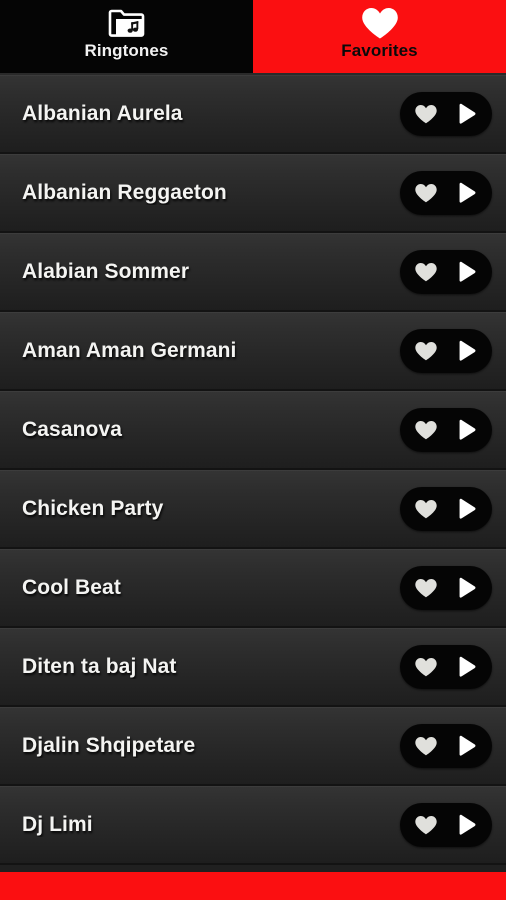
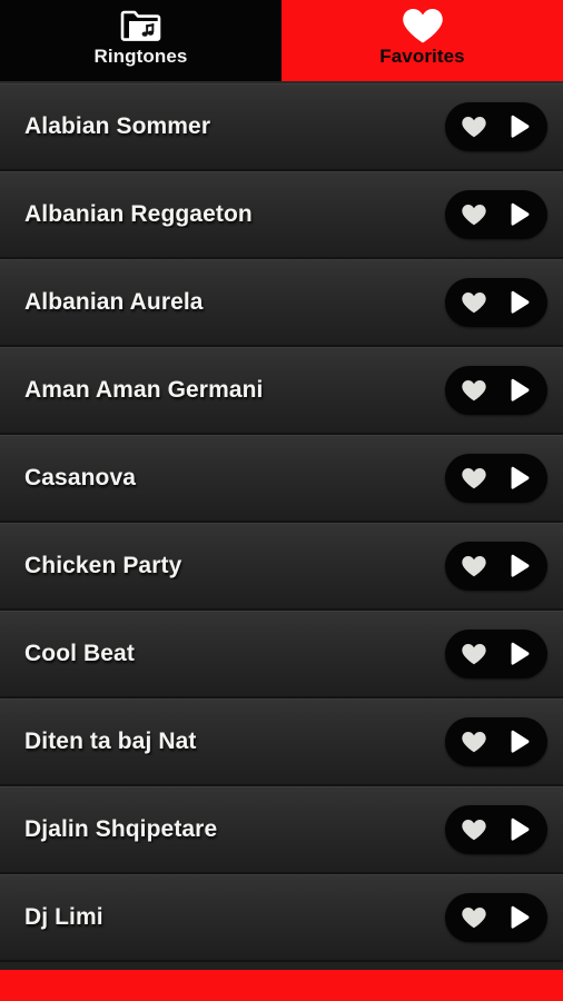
  Ringtones
  Favorites
- Albanian Aurela
+ Alabian Sommer
  Albanian Reggaeton
- Alabian Sommer
+ Albanian Aurela
  Aman Aman Germani
  Casanova
  Chicken Party
  Cool Beat
  Diten ta baj Nat
  Djalin Shqipetare
  Dj Limi
